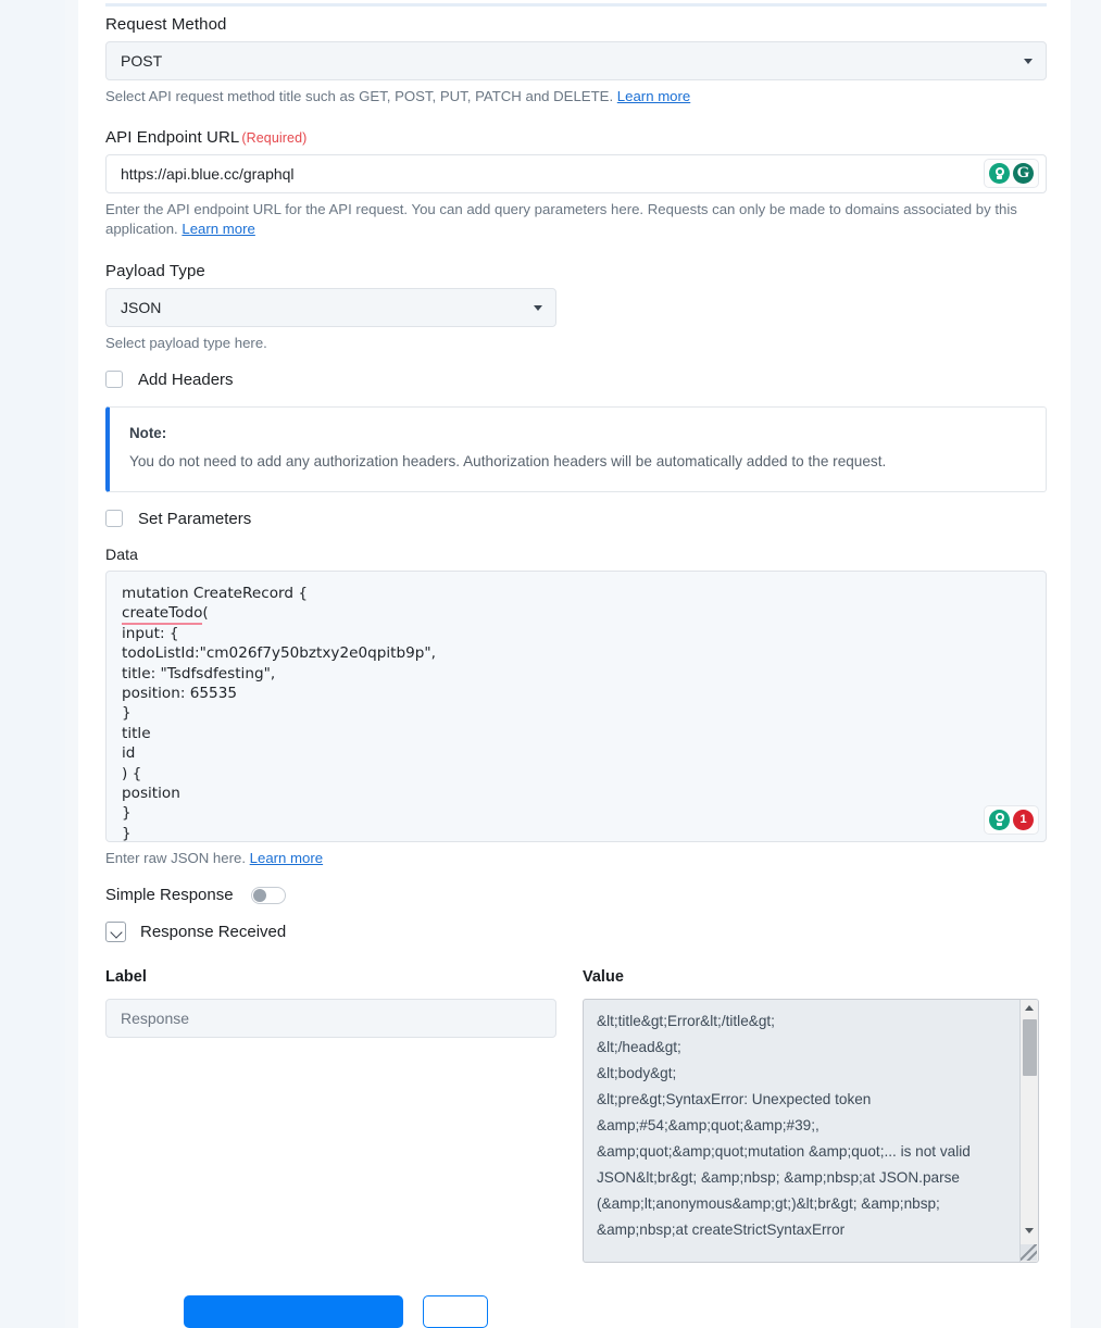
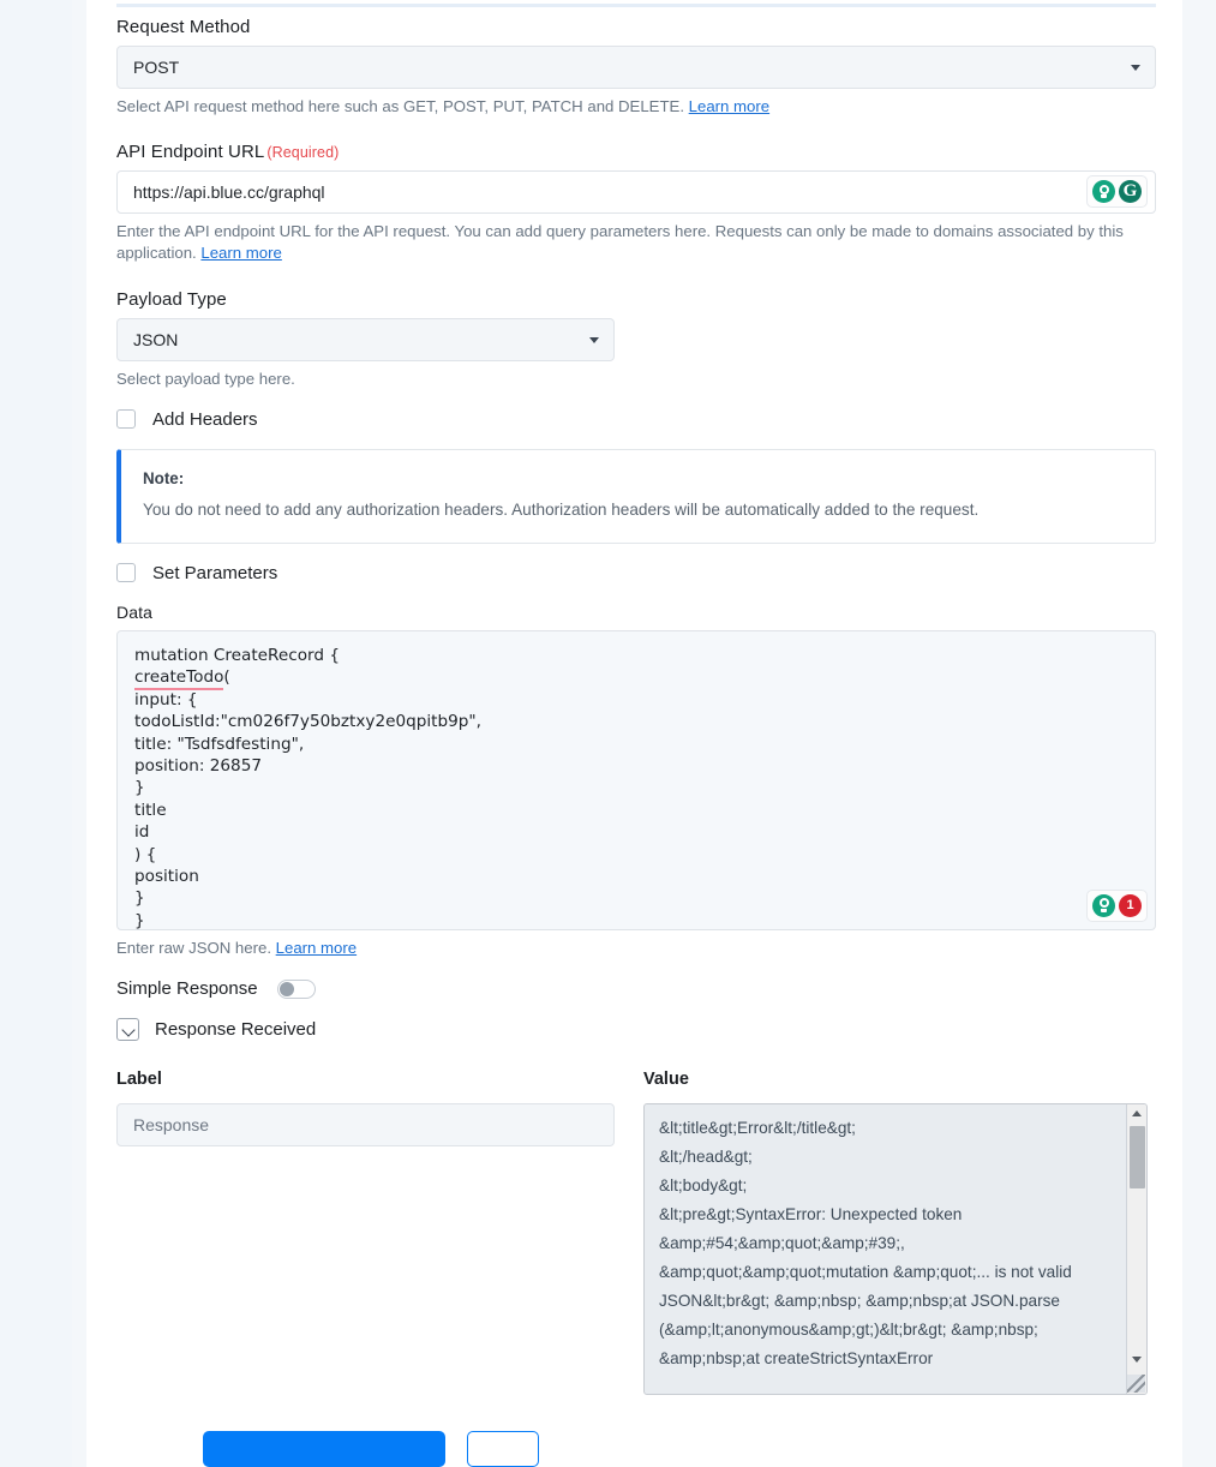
  Request Method
  POST
- Select API request method title such as GET, POST, PUT, PATCH and DELETE. Learn more
+ Select API request method here such as GET, POST, PUT, PATCH and DELETE. Learn more
  API Endpoint URL (Required)
  https://api.blue.cc/graphql
  G
  Enter the API endpoint URL for the API request. You can add query parameters here. Requests can only be made to domains associated by this application. Learn more
  Payload Type
  JSON
  Select payload type here.
  Add Headers
  Note:
  You do not need to add any authorization headers. Authorization headers will be automatically added to the request.
  Set Parameters
  Data
  mutation CreateRecord {
  createTodo(
  input: {
  todoListId:"cm026f7y50bztxy2e0qpitb9p",
  title: "Tsdfsdfesting",
- position: 65535
+ position: 26857
  }
  title
  id
  ) {
  position
  }
  }
  1
  Enter raw JSON here. Learn more
  Simple Response
  Response Received
  Label
  Response
  Value
  &lt;title&gt;Error&lt;/title&gt;
  &lt;/head&gt;
  &lt;body&gt;
  &lt;pre&gt;SyntaxError: Unexpected token &amp;#54;&amp;quot;&amp;#39;, &amp;quot;&amp;quot;mutation &amp;quot;... is not valid JSON&lt;br&gt; &amp;nbsp; &amp;nbsp;at JSON.parse (&amp;lt;anonymous&amp;gt;)&lt;br&gt; &amp;nbsp; &amp;nbsp;at createStrictSyntaxError
